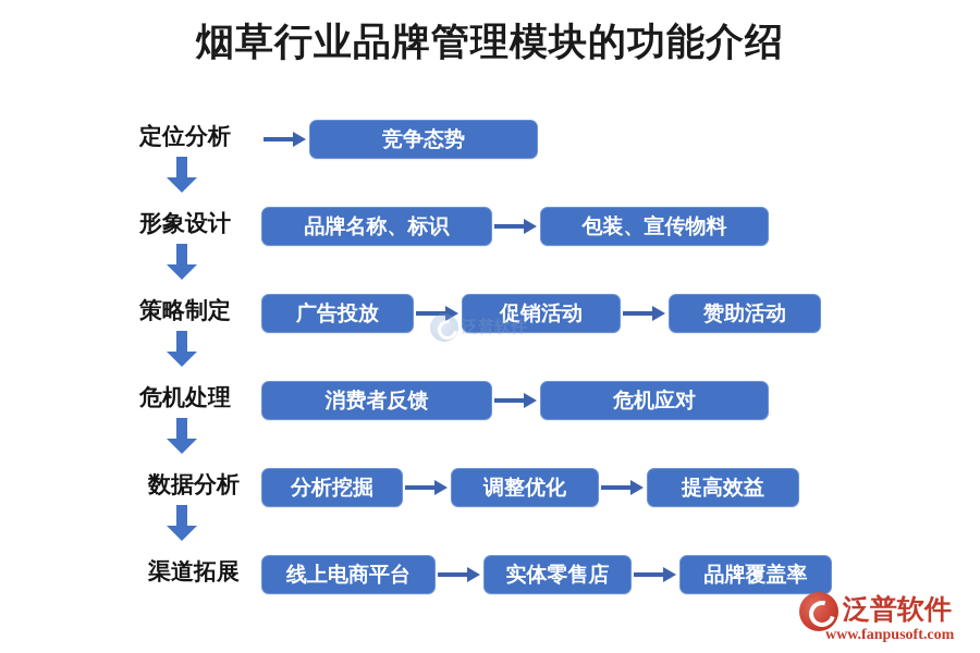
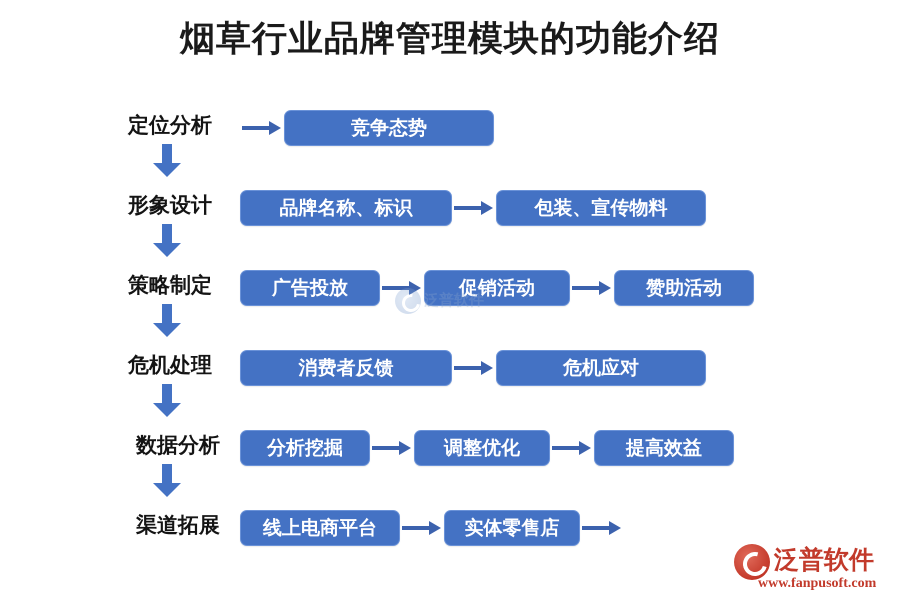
  烟草行业品牌管理模块的功能介绍
  定位分析
  竞争态势
  形象设计
  品牌名称、标识
  包装、宣传物料
  策略制定
  广告投放
  促销活动
  赞助活动
  危机处理
  消费者反馈
  危机应对
  数据分析
  分析挖掘
  调整优化
  提高效益
  渠道拓展
  线上电商平台
  实体零售店
- 品牌覆盖率
  泛普软件
  泛普软件
  www.fanpusoft.com
